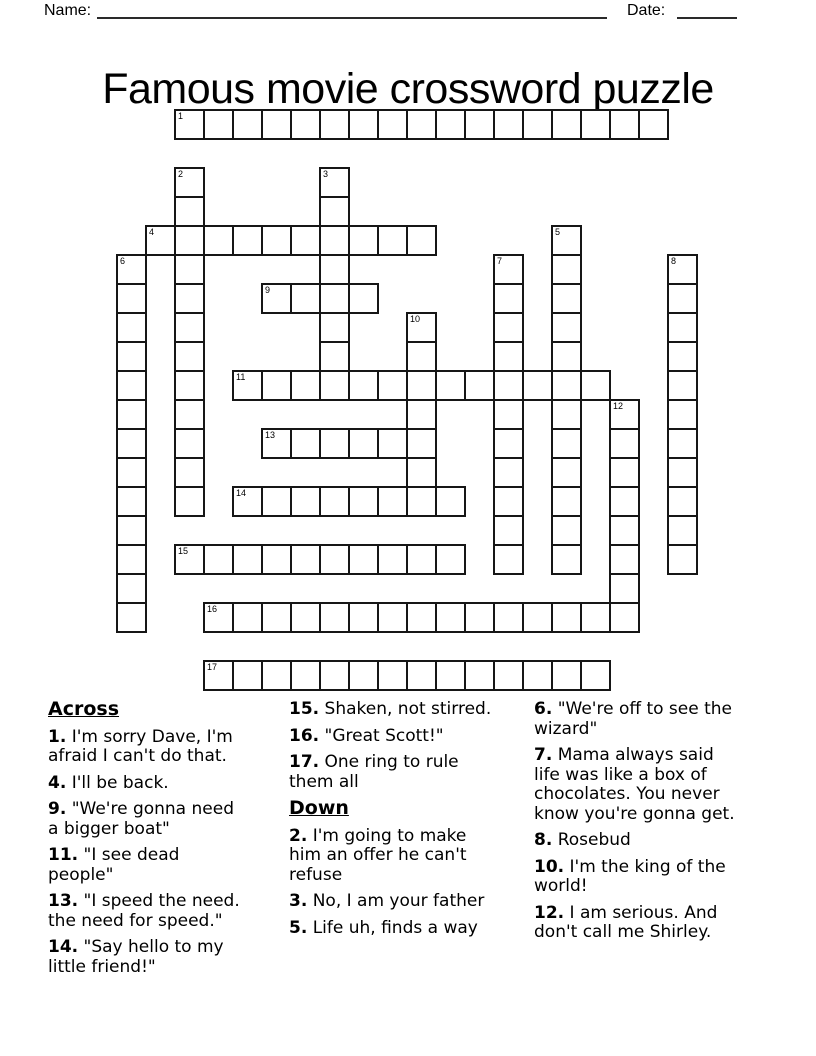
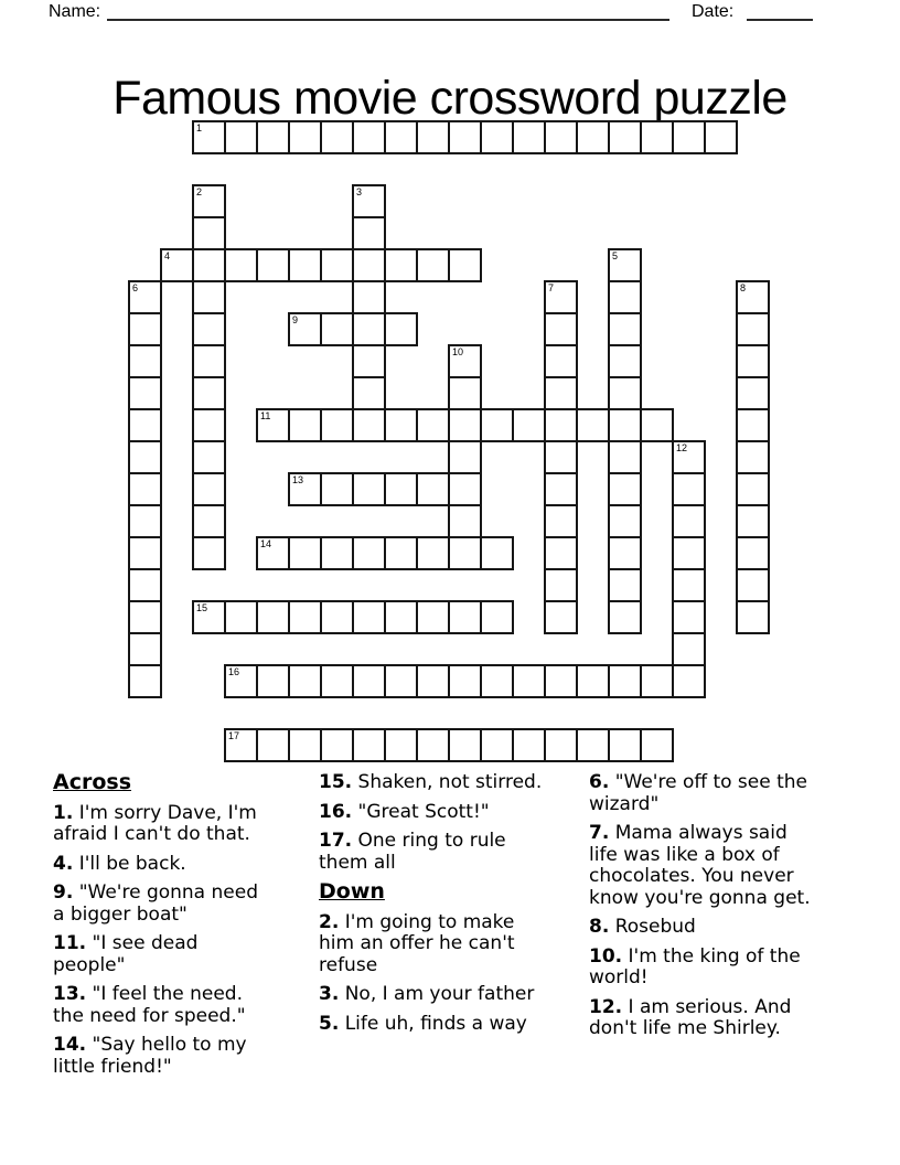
  Name:
  Date:
  Famous movie crossword puzzle
  1
  2
  3
  4
  5
  6
  7
  8
  9
  10
  11
  12
  13
  14
  15
  16
  17
  Across
  1. I'm sorry Dave, I'm afraid I can't do that.
  4. I'll be back.
  9. "We're gonna need a bigger boat"
  11. "I see dead people"
- 13. "I speed the need. the need for speed."
+ 13. "I feel the need. the need for speed."
  14. "Say hello to my little friend!"
  15. Shaken, not stirred.
  16. "Great Scott!"
  17. One ring to rule them all
  Down
  2. I'm going to make him an offer he can't refuse
  3. No, I am your father
  5. Life uh, finds a way
  6. "We're off to see the wizard"
  7. Mama always said life was like a box of chocolates. You never know you're gonna get.
  8. Rosebud
  10. I'm the king of the world!
- 12. I am serious. And don't call me Shirley.
+ 12. I am serious. And don't life me Shirley.
